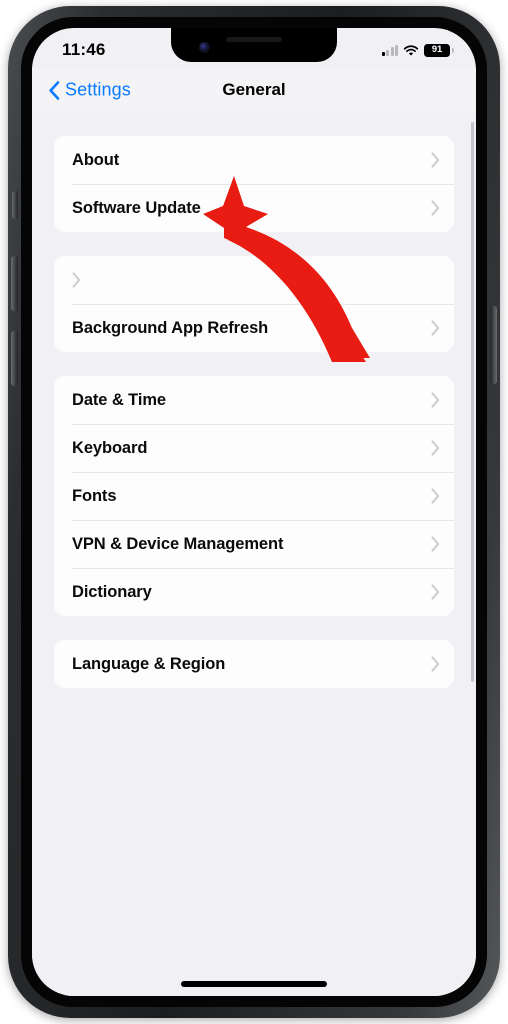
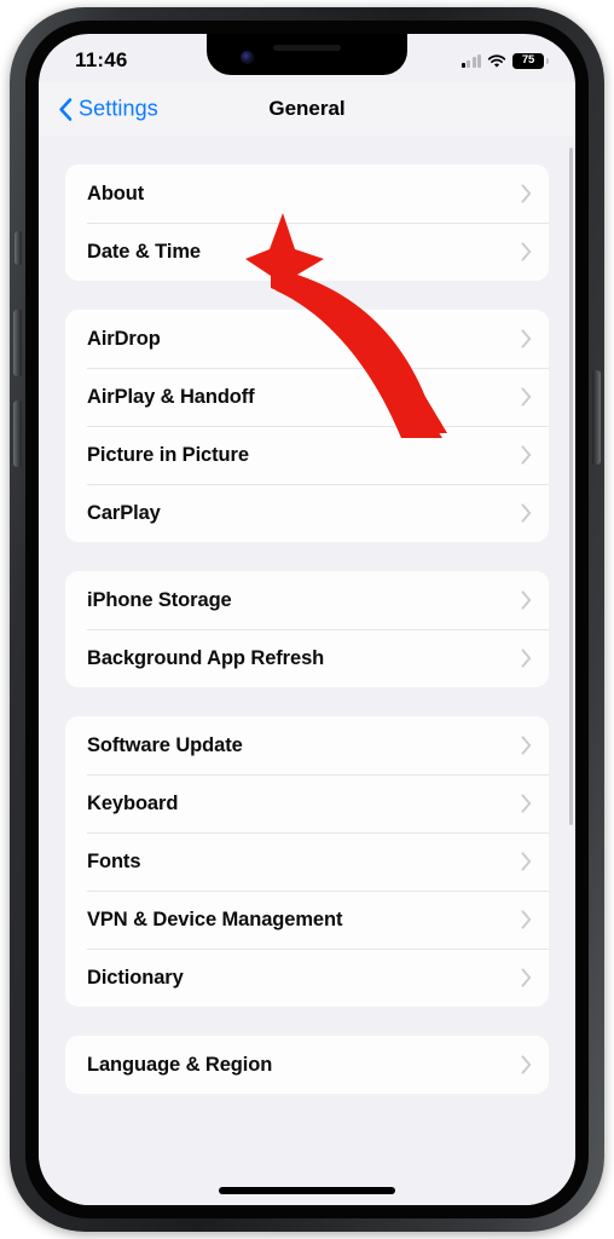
  11:46
- 91
+ 75
  Settings
  General
  About
- Software Update
+ Date & Time
+ AirDrop
+ AirPlay & Handoff
+ Picture in Picture
+ CarPlay
+ iPhone Storage
  Background App Refresh
- Date & Time
+ Software Update
  Keyboard
  Fonts
  VPN & Device Management
  Dictionary
  Language & Region
